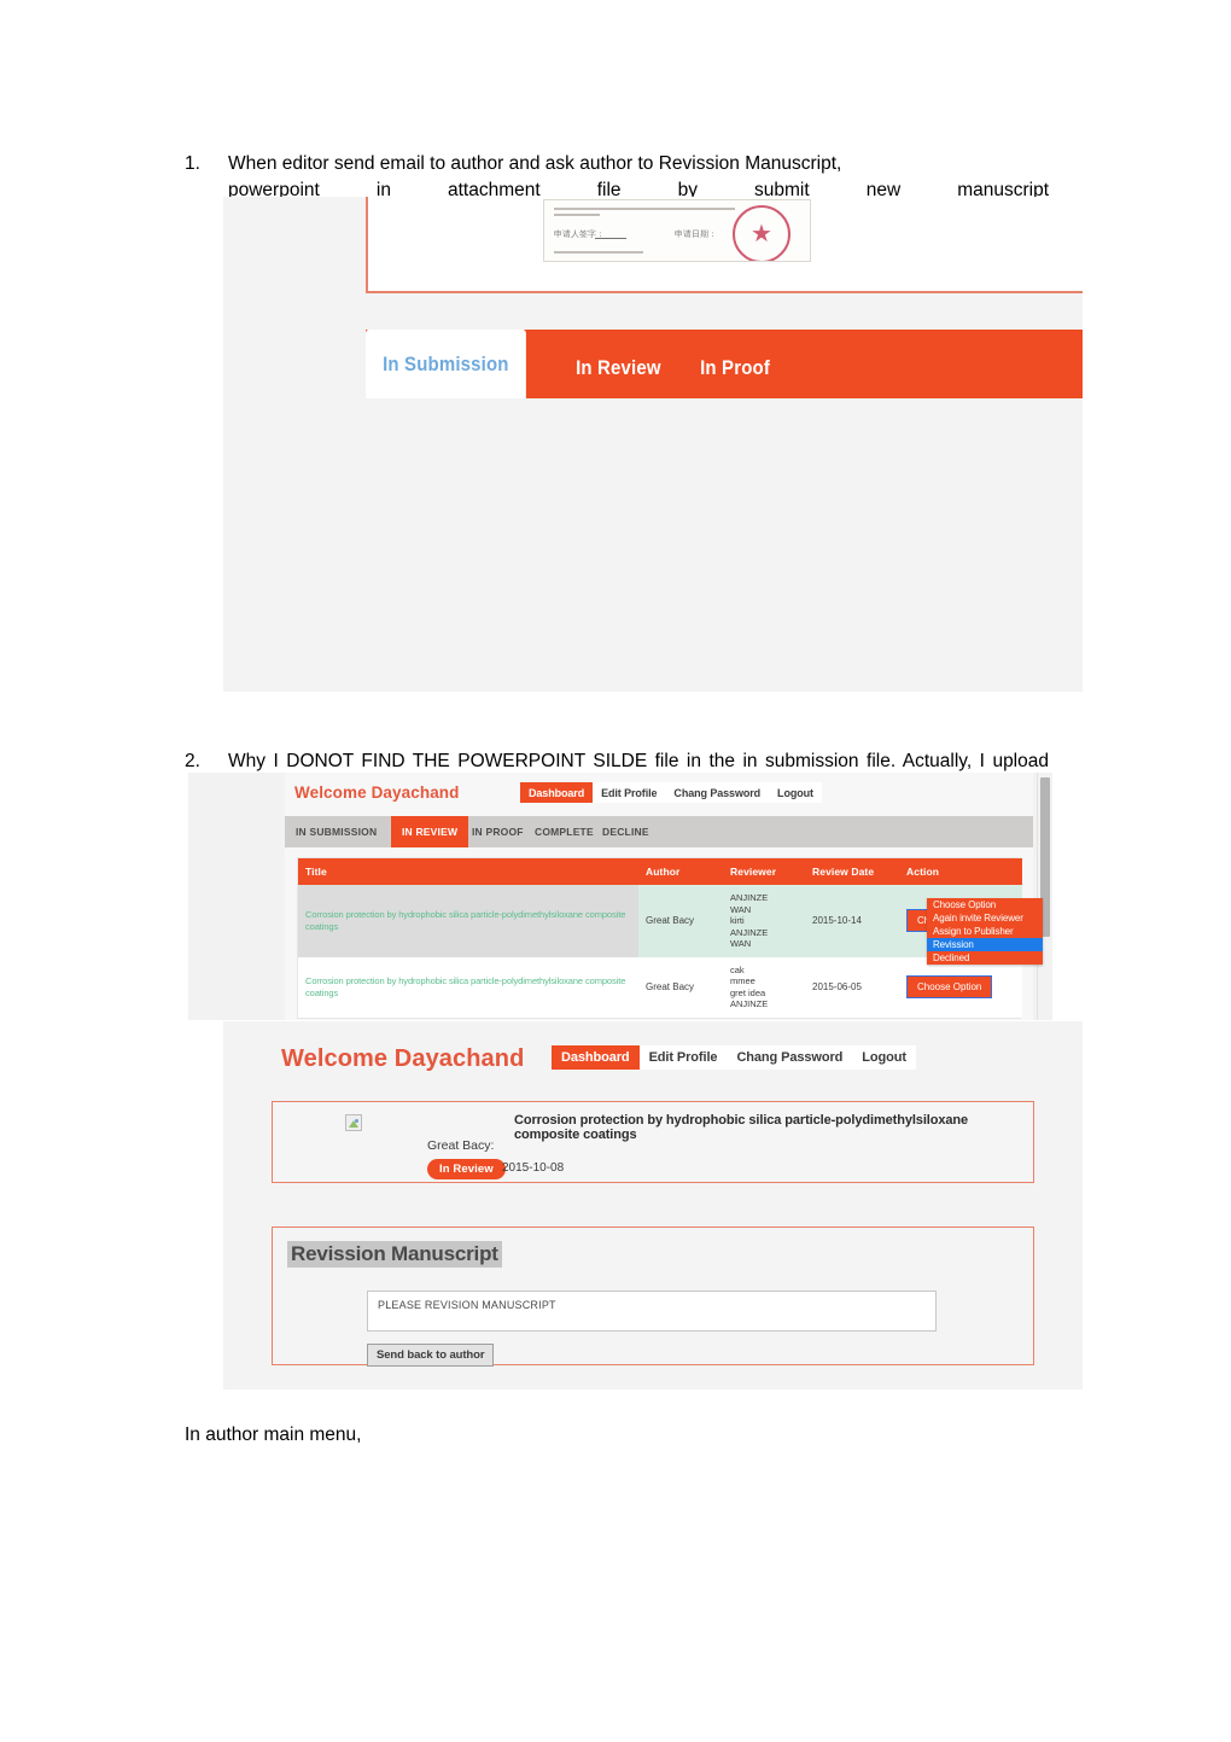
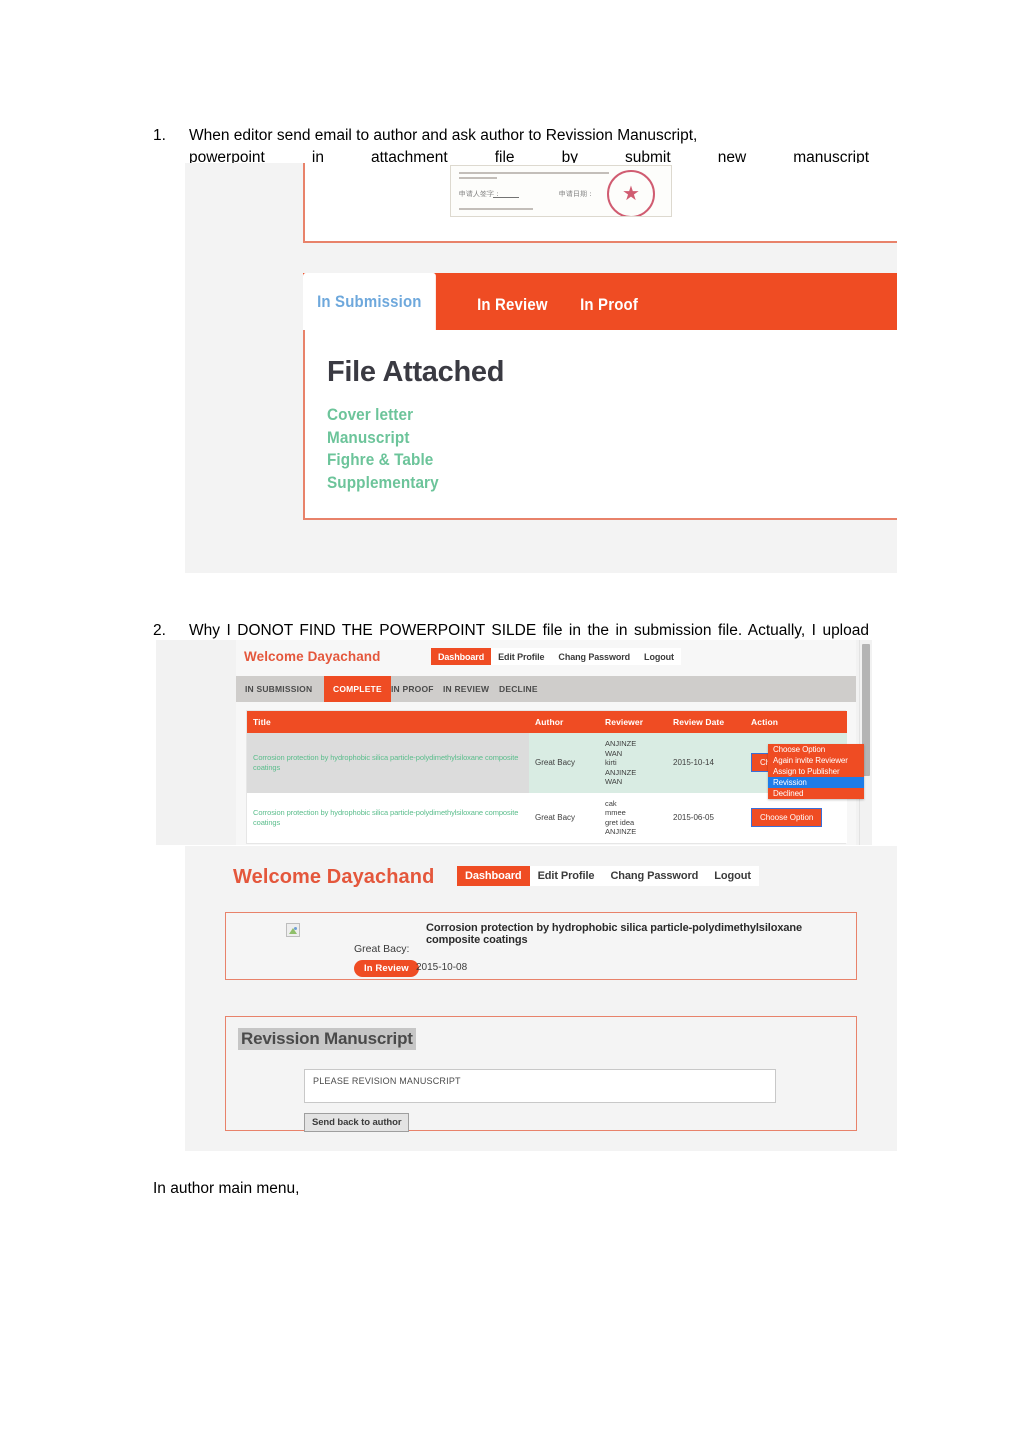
  1.
  When editor send email to author and ask author to Revission Manuscript,
  powerpoint in attachment file by submit new manuscript
  申请人签字：
  申请日期：
  In Submission
  In Review
  In Proof
+ File Attached
+ Cover letter
+ Manuscript
+ Fighre & Table
+ Supplementary
  2.
  Why I DONOT FIND THE POWERPOINT SILDE file in the in submission file. Actually, I upload
  Welcome Dayachand
  Dashboard
  Edit Profile
  Chang Password
  Logout
  IN SUBMISSION
- IN REVIEW
+ COMPLETE
  IN PROOF
- COMPLETE
+ IN REVIEW
  DECLINE
  Title	Author	Reviewer	Review Date	Action
  Corrosion protection by hydrophobic silica particle-polydimethylsiloxane composite coatings	Great Bacy	ANJINZE WAN kirti ANJINZE WAN	2015-10-14	C
  Corrosion protection by hydrophobic silica particle-polydimethylsiloxane composite coatings	Great Bacy	cak mmee gret idea ANJINZE	2015-06-05	Choose Option
  Choose Option
  Again invite Reviewer
  Assign to Publisher
  Revission
  Declined
  Welcome Dayachand
  Dashboard
  Edit Profile
  Chang Password
  Logout
  Corrosion protection by hydrophobic silica particle-polydimethylsiloxane composite coatings
  Great Bacy:
  In Review
  2015-10-08
  Revission Manuscript
  PLEASE REVISION MANUSCRIPT
  Send back to author
  In author main menu,
